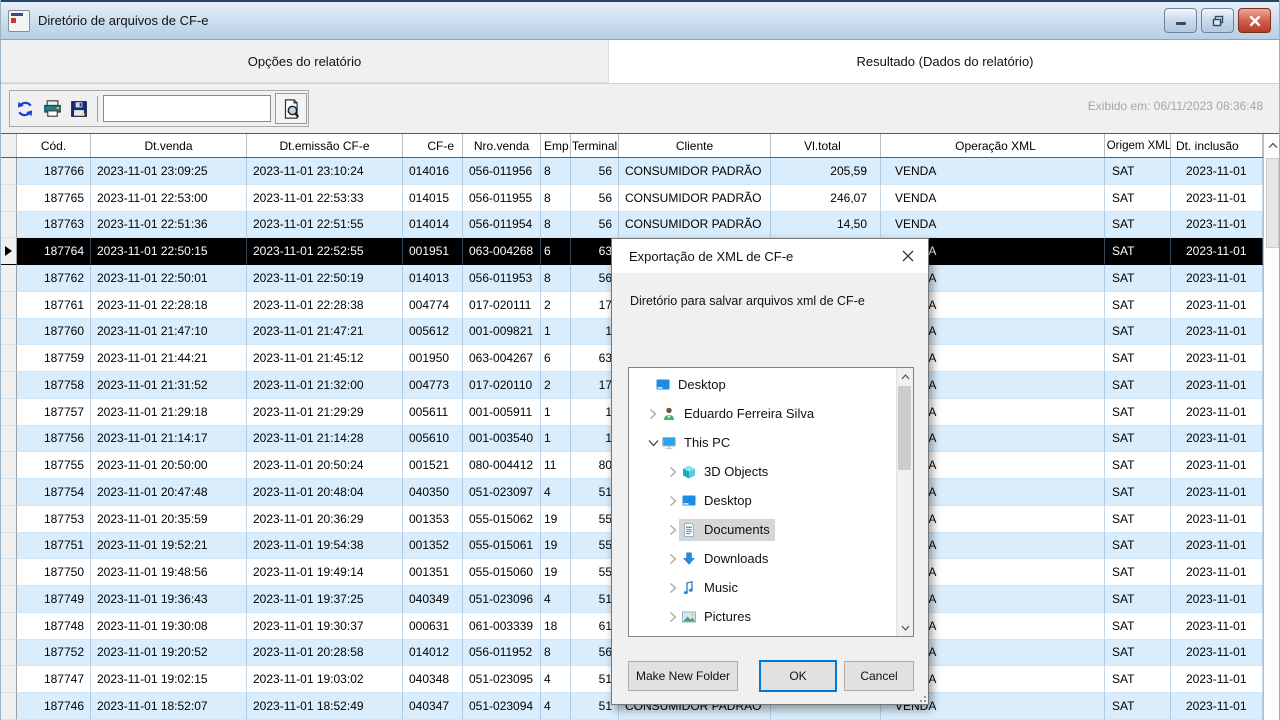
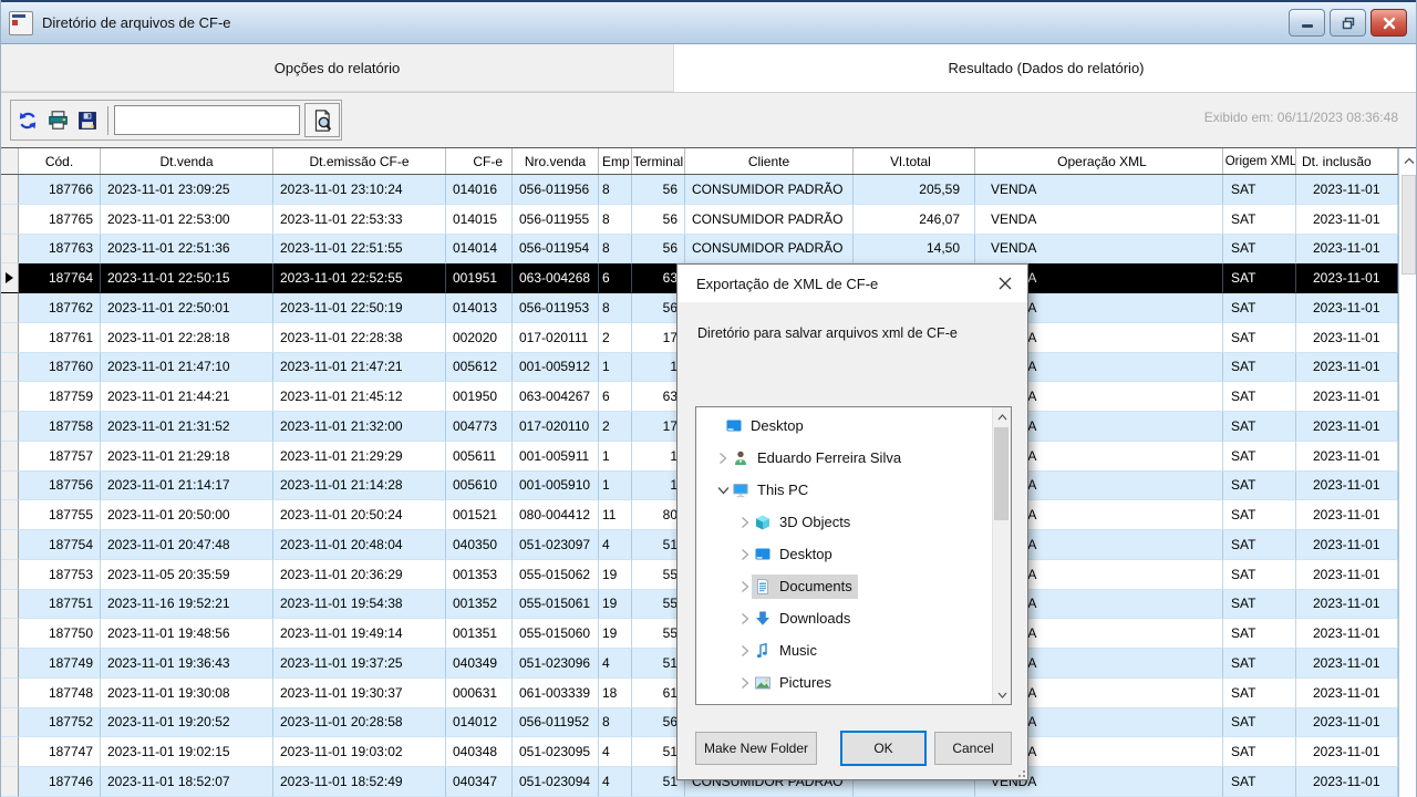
  Diretório de arquivos de CF-e
  Opções do relatório
  Resultado (Dados do relatório)
  Exibido em: 06/11/2023 08:36:48
  Cód.
  Dt.venda
  Dt.emissão CF-e
  CF-e
  Nro.venda
  Emp
  Terminal
  Cliente
  Vl.total
  Operação XML
  Origem XML
  Dt. inclusão
  187766
  2023-11-01 23:09:25
  2023-11-01 23:10:24
  014016
  056-011956
  8
  56
  CONSUMIDOR PADRÃO
  205,59
  VENDA
  SAT
  2023-11-01
  187765
  2023-11-01 22:53:00
  2023-11-01 22:53:33
  014015
  056-011955
  8
  56
  CONSUMIDOR PADRÃO
  246,07
  VENDA
  SAT
  2023-11-01
  187763
  2023-11-01 22:51:36
  2023-11-01 22:51:55
  014014
  056-011954
  8
  56
  CONSUMIDOR PADRÃO
  14,50
  VENDA
  SAT
  2023-11-01
  187764
  2023-11-01 22:50:15
  2023-11-01 22:52:55
  001951
  063-004268
  6
  63
  SAT
  2023-11-01
  187762
  2023-11-01 22:50:01
  2023-11-01 22:50:19
  014013
  056-011953
  8
  56
  SAT
  2023-11-01
  187761
  2023-11-01 22:28:18
  2023-11-01 22:28:38
- 004774
+ 002020
  017-020111
  2
  17
  SAT
  2023-11-01
  187760
  2023-11-01 21:47:10
  2023-11-01 21:47:21
  005612
- 001-009821
+ 001-005912
  1
  1
  SAT
  2023-11-01
  187759
  2023-11-01 21:44:21
  2023-11-01 21:45:12
  001950
  063-004267
  6
  63
  SAT
  2023-11-01
  187758
  2023-11-01 21:31:52
  2023-11-01 21:32:00
  004773
  017-020110
  2
  17
  SAT
  2023-11-01
  187757
  2023-11-01 21:29:18
  2023-11-01 21:29:29
  005611
  001-005911
  1
  1
  SAT
  2023-11-01
  187756
  2023-11-01 21:14:17
  2023-11-01 21:14:28
  005610
- 001-003540
+ 001-005910
  1
  1
  SAT
  2023-11-01
  187755
  2023-11-01 20:50:00
  2023-11-01 20:50:24
  001521
  080-004412
  11
  80
  SAT
  2023-11-01
  187754
  2023-11-01 20:47:48
  2023-11-01 20:48:04
  040350
  051-023097
  4
  51
  SAT
  2023-11-01
  187753
- 2023-11-01 20:35:59
+ 2023-11-05 20:35:59
  2023-11-01 20:36:29
  001353
  055-015062
  19
  55
  SAT
  2023-11-01
  187751
- 2023-11-01 19:52:21
+ 2023-11-16 19:52:21
  2023-11-01 19:54:38
  001352
  055-015061
  19
  55
  SAT
  2023-11-01
  187750
  2023-11-01 19:48:56
  2023-11-01 19:49:14
  001351
  055-015060
  19
  55
  SAT
  2023-11-01
  187749
  2023-11-01 19:36:43
  2023-11-01 19:37:25
  040349
  051-023096
  4
  51
  SAT
  2023-11-01
  187748
  2023-11-01 19:30:08
  2023-11-01 19:30:37
  000631
  061-003339
  18
  61
  SAT
  2023-11-01
  187752
  2023-11-01 19:20:52
  2023-11-01 20:28:58
  014012
  056-011952
  8
  56
  SAT
  2023-11-01
  187747
  2023-11-01 19:02:15
  2023-11-01 19:03:02
  040348
  051-023095
  4
  51
  SAT
  2023-11-01
  187746
  2023-11-01 18:52:07
  2023-11-01 18:52:49
  040347
  051-023094
  4
  51
  CONSUMIDOR PADRÃO
  VENDA
  SAT
  2023-11-01
  Exportação de XML de CF-e
  Diretório para salvar arquivos xml de CF-e
  Desktop
  Eduardo Ferreira Silva
  This PC
  3D Objects
  Desktop
  Documents
  Downloads
  Music
  Pictures
  Make New Folder
  OK
  Cancel
